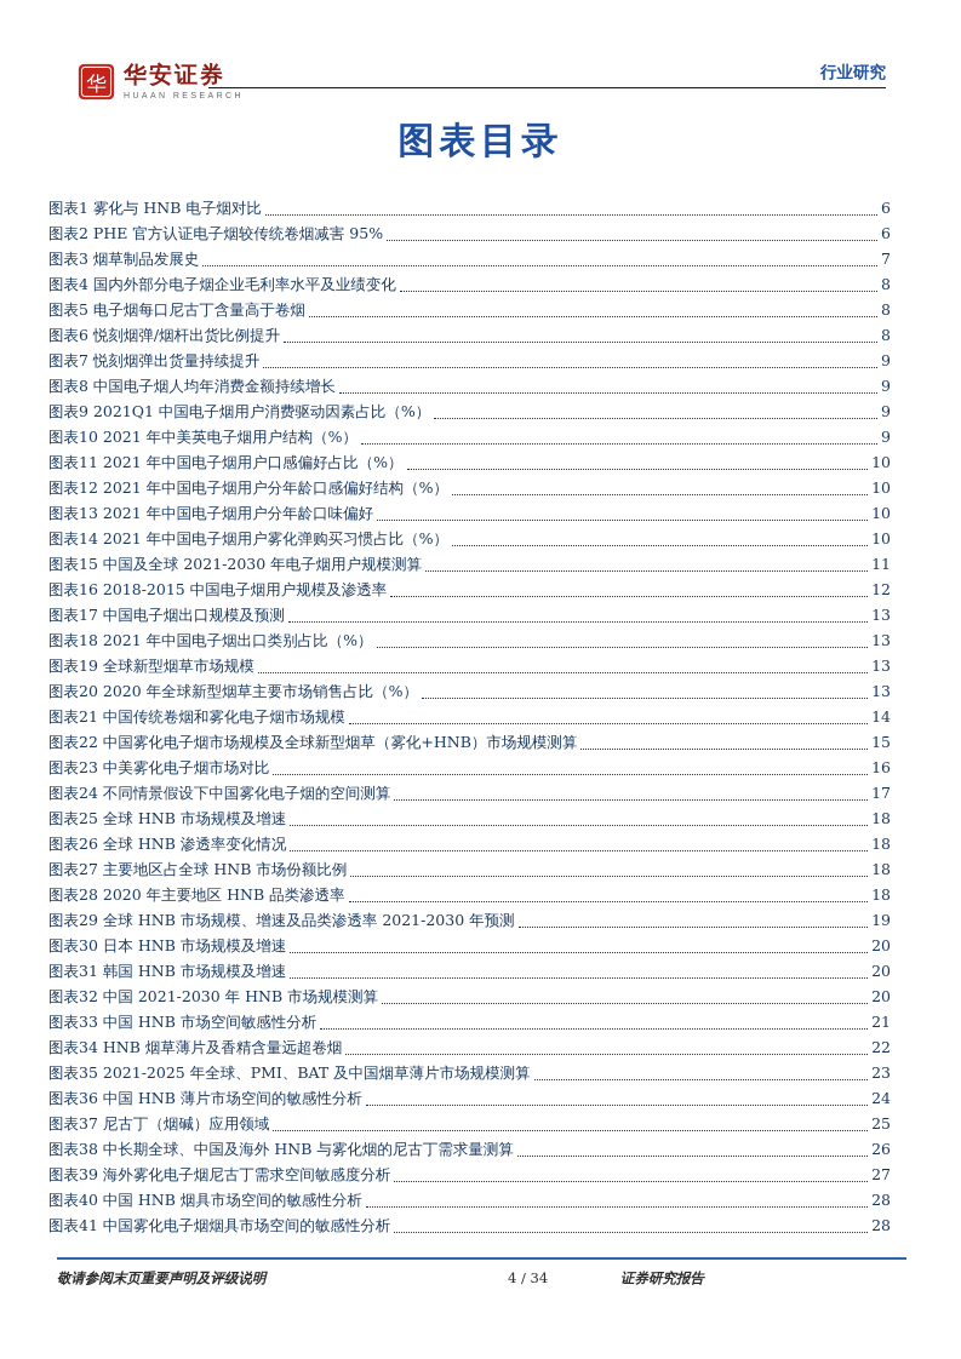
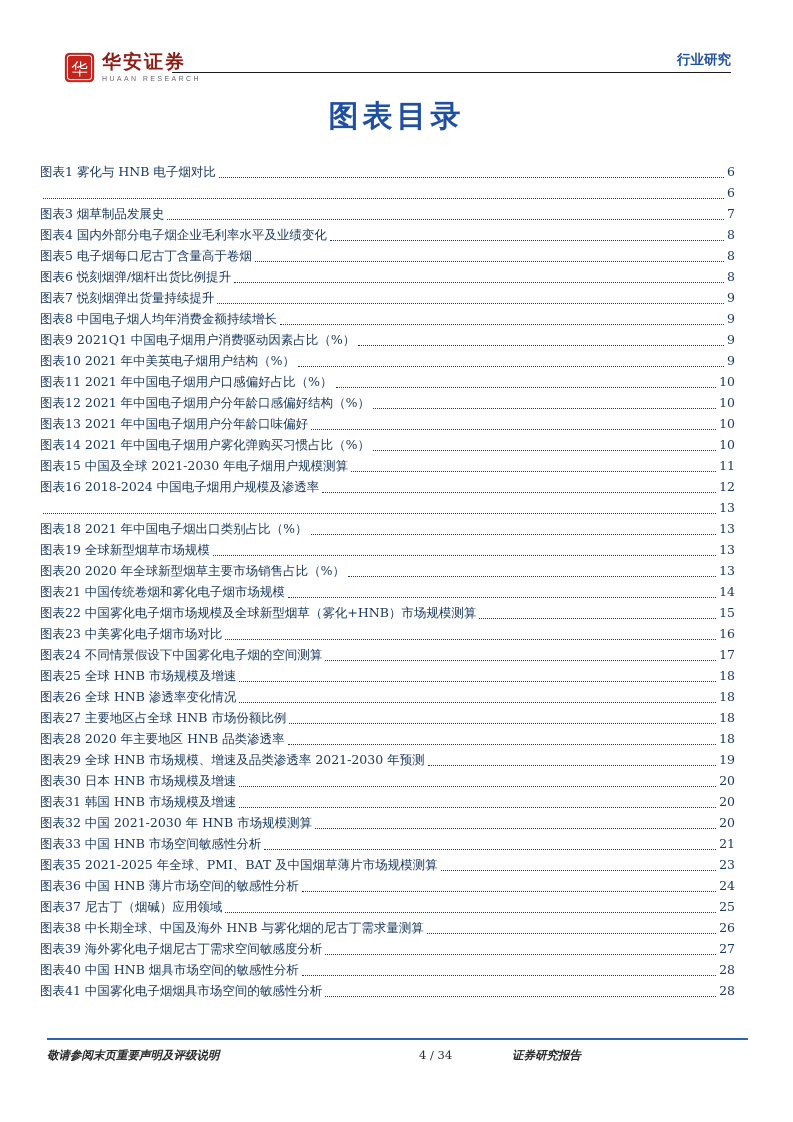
  华
  华安证券
  行业研究
  图表目录
  图表1 雾化与 HNB 电子烟对比
  6
- 图表2 PHE 官方认证电子烟较传统卷烟减害 95%
  6
  图表3 烟草制品发展史
  7
  图表4 国内外部分电子烟企业毛利率水平及业绩变化
  8
  图表5 电子烟每口尼古丁含量高于卷烟
  8
  图表6 悦刻烟弹/烟杆出货比例提升
  8
  图表7 悦刻烟弹出货量持续提升
  9
  图表8 中国电子烟人均年消费金额持续增长
  9
  图表9 2021Q1 中国电子烟用户消费驱动因素占比（%）
  9
  图表10 2021 年中美英电子烟用户结构（%）
  9
  图表11 2021 年中国电子烟用户口感偏好占比（%）
  10
  图表12 2021 年中国电子烟用户分年龄口感偏好结构（%）
  10
  图表13 2021 年中国电子烟用户分年龄口味偏好
  10
  图表14 2021 年中国电子烟用户雾化弹购买习惯占比（%）
  10
  图表15 中国及全球 2021-2030 年电子烟用户规模测算
  11
- 图表16 2018-2015 中国电子烟用户规模及渗透率
+ 图表16 2018-2024 中国电子烟用户规模及渗透率
  12
- 图表17 中国电子烟出口规模及预测
  13
  图表18 2021 年中国电子烟出口类别占比（%）
  13
  图表19 全球新型烟草市场规模
  13
  图表20 2020 年全球新型烟草主要市场销售占比（%）
  13
  图表21 中国传统卷烟和雾化电子烟市场规模
  14
  图表22 中国雾化电子烟市场规模及全球新型烟草（雾化+HNB）市场规模测算
  15
  图表23 中美雾化电子烟市场对比
  16
  图表24 不同情景假设下中国雾化电子烟的空间测算
  17
  图表25 全球 HNB 市场规模及增速
  18
  图表26 全球 HNB 渗透率变化情况
  18
  图表27 主要地区占全球 HNB 市场份额比例
  18
  图表28 2020 年主要地区 HNB 品类渗透率
  18
  图表29 全球 HNB 市场规模、增速及品类渗透率 2021-2030 年预测
  19
  图表30 日本 HNB 市场规模及增速
  20
  图表31 韩国 HNB 市场规模及增速
  20
  图表32 中国 2021-2030 年 HNB 市场规模测算
  20
  图表33 中国 HNB 市场空间敏感性分析
  21
- 图表34 HNB 烟草薄片及香精含量远超卷烟
- 22
  图表35 2021-2025 年全球、PMI、BAT 及中国烟草薄片市场规模测算
  23
  图表36 中国 HNB 薄片市场空间的敏感性分析
  24
  图表37 尼古丁（烟碱）应用领域
  25
  图表38 中长期全球、中国及海外 HNB 与雾化烟的尼古丁需求量测算
  26
  图表39 海外雾化电子烟尼古丁需求空间敏感度分析
  27
  图表40 中国 HNB 烟具市场空间的敏感性分析
  28
  图表41 中国雾化电子烟烟具市场空间的敏感性分析
  28
  敬请参阅末页重要声明及评级说明
  4 / 34
  证券研究报告
